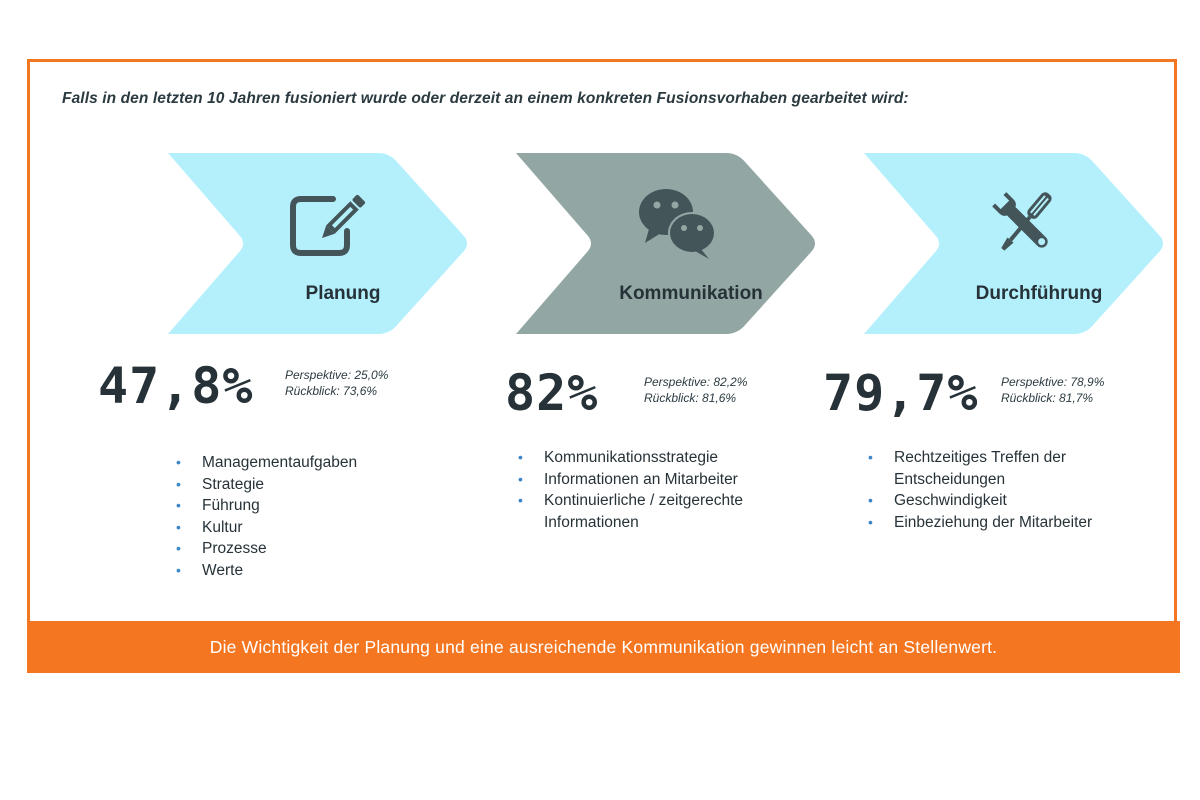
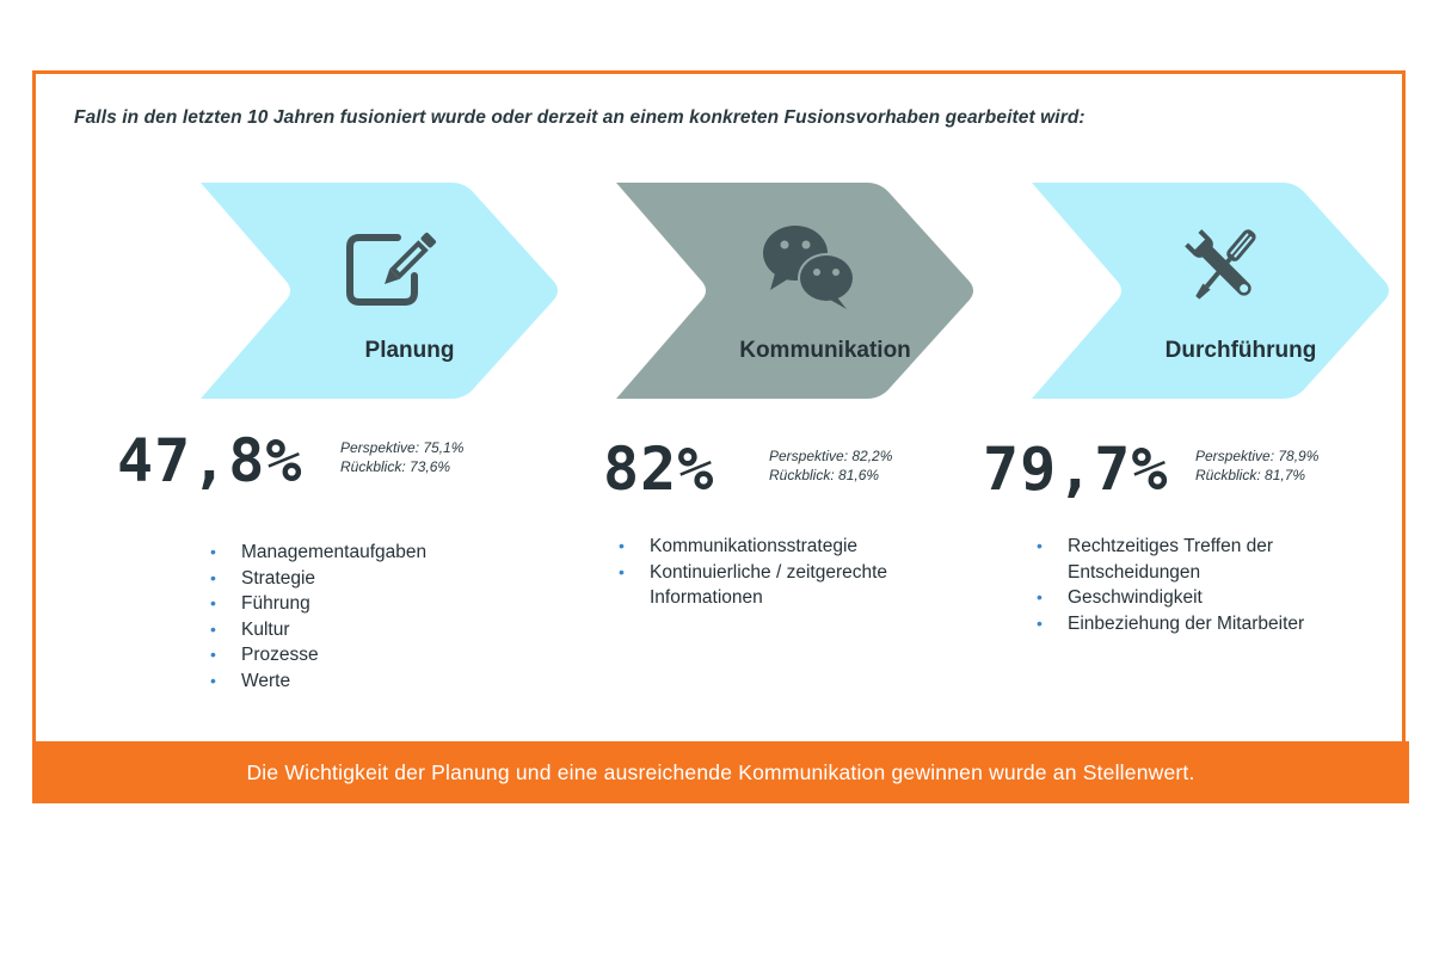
  Falls in den letzten 10 Jahren fusioniert wurde oder derzeit an einem konkreten Fusionsvorhaben gearbeitet wird:
  Planung
  47,8%
- Perspektive: 25,0%
+ Perspektive: 75,1%
  Rückblick: 73,6%
  Managementaufgaben
  Strategie
  Führung
  Kultur
  Prozesse
  Werte
  Kommunikation
  82%
  Perspektive: 82,2%
  Rückblick: 81,6%
  Kommunikationsstrategie
- Informationen an Mitarbeiter
  Kontinuierliche / zeitgerechte Informationen
  Durchführung
  79,7%
  Perspektive: 78,9%
  Rückblick: 81,7%
  Rechtzeitiges Treffen der Entscheidungen
  Geschwindigkeit
  Einbeziehung der Mitarbeiter
- Die Wichtigkeit der Planung und eine ausreichende Kommunikation gewinnen leicht an Stellenwert.
+ Die Wichtigkeit der Planung und eine ausreichende Kommunikation gewinnen wurde an Stellenwert.
